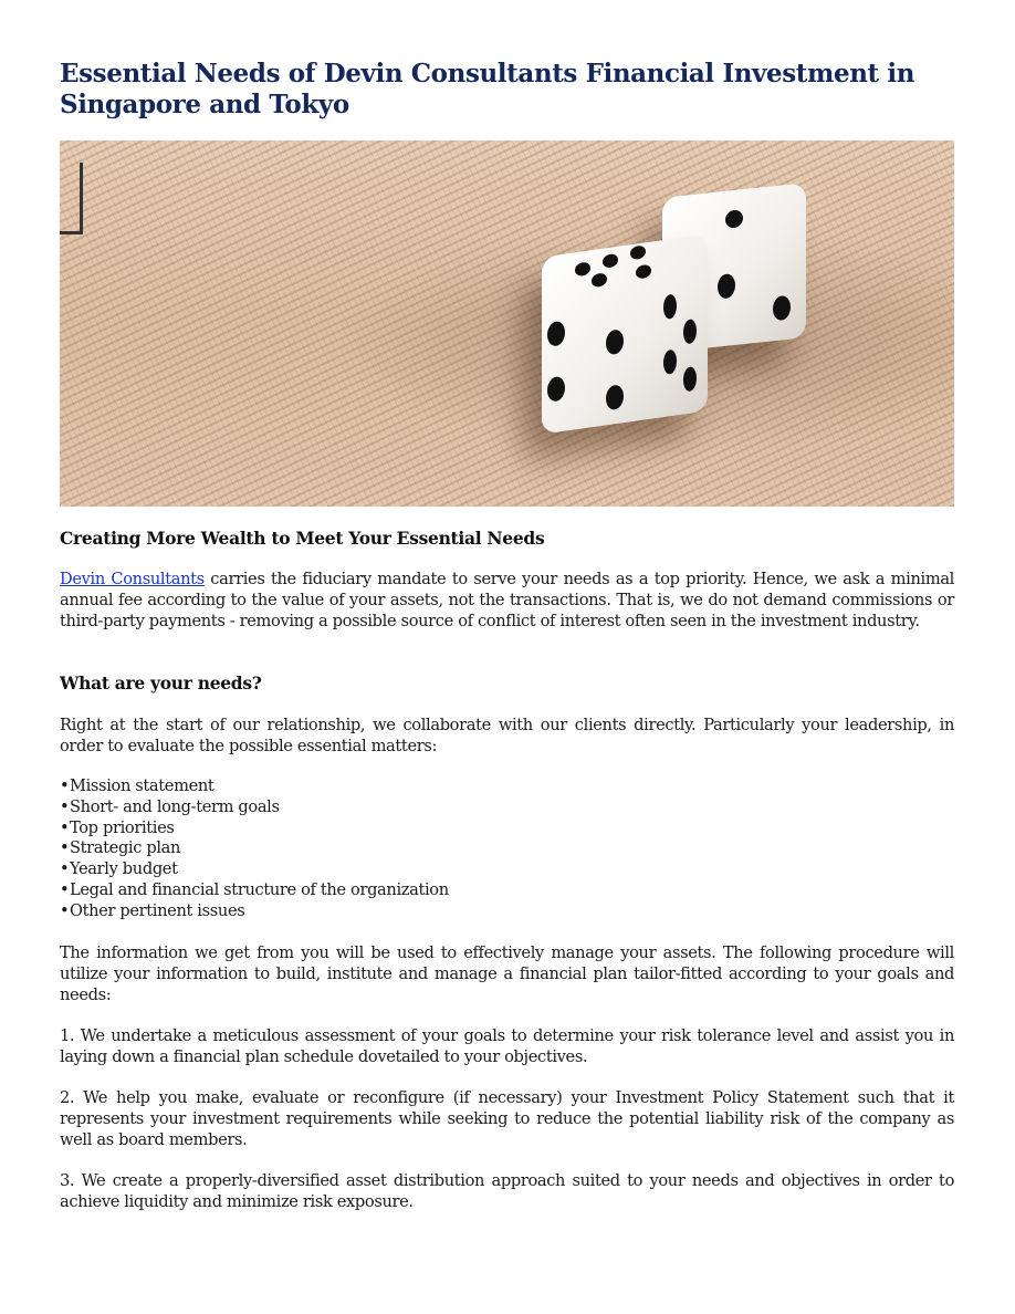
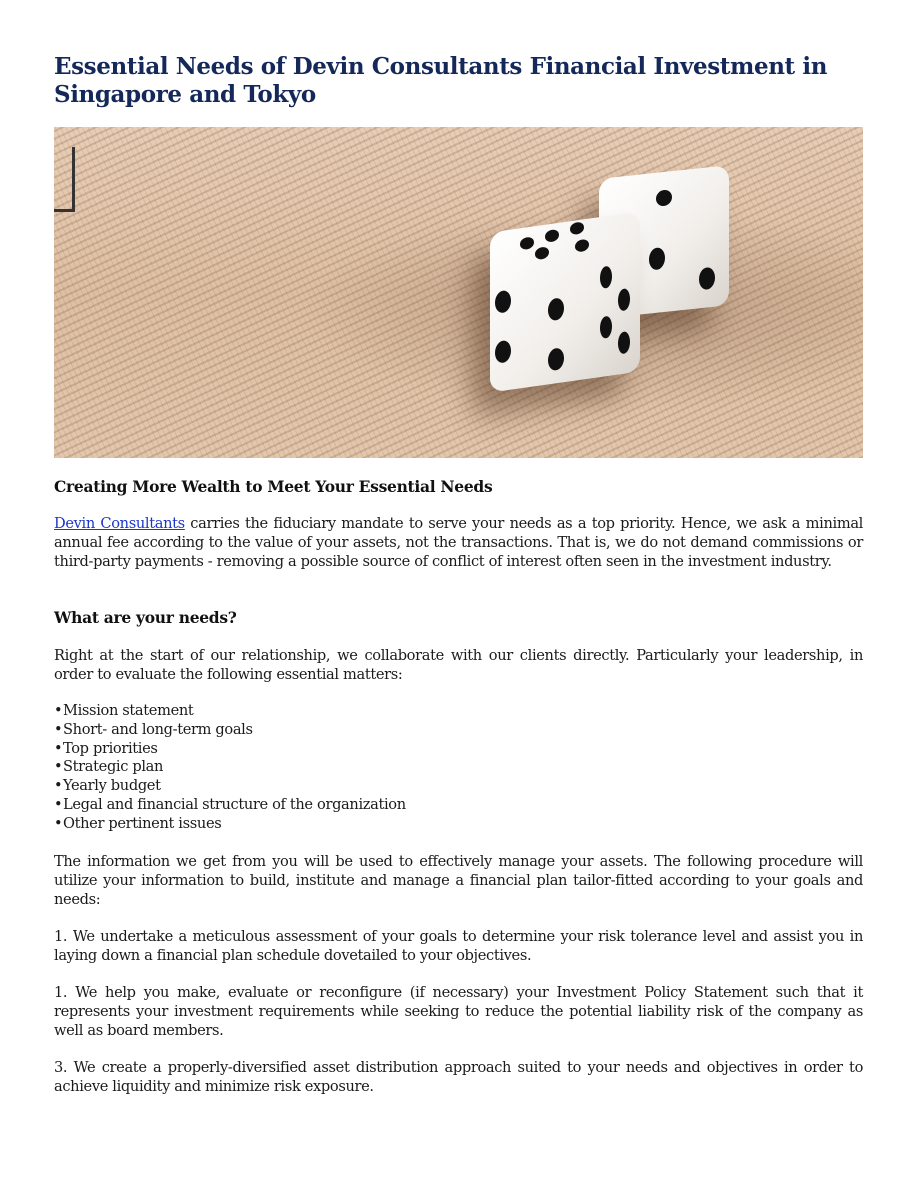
  Essential Needs of Devin Consultants Financial Investment in Singapore and Tokyo
  Creating More Wealth to Meet Your Essential Needs
  Devin Consultants carries the fiduciary mandate to serve your needs as a top priority. Hence, we ask a minimal annual fee according to the value of your assets, not the transactions. That is, we do not demand commissions or third-party payments - removing a possible source of conflict of interest often seen in the investment industry.
  What are your needs?
- Right at the start of our relationship, we collaborate with our clients directly. Particularly your leadership, in order to evaluate the possible essential matters:
+ Right at the start of our relationship, we collaborate with our clients directly. Particularly your leadership, in order to evaluate the following essential matters:
  •Mission statement
  •Short- and long-term goals
  •Top priorities
  •Strategic plan
  •Yearly budget
  •Legal and financial structure of the organization
  •Other pertinent issues
  The information we get from you will be used to effectively manage your assets. The following procedure will utilize your information to build, institute and manage a financial plan tailor-fitted according to your goals and needs:
  1. We undertake a meticulous assessment of your goals to determine your risk tolerance level and assist you in laying down a financial plan schedule dovetailed to your objectives.
- 2. We help you make, evaluate or reconfigure (if necessary) your Investment Policy Statement such that it represents your investment requirements while seeking to reduce the potential liability risk of the company as well as board members.
+ 1. We help you make, evaluate or reconfigure (if necessary) your Investment Policy Statement such that it represents your investment requirements while seeking to reduce the potential liability risk of the company as well as board members.
  3. We create a properly-diversified asset distribution approach suited to your needs and objectives in order to achieve liquidity and minimize risk exposure.
